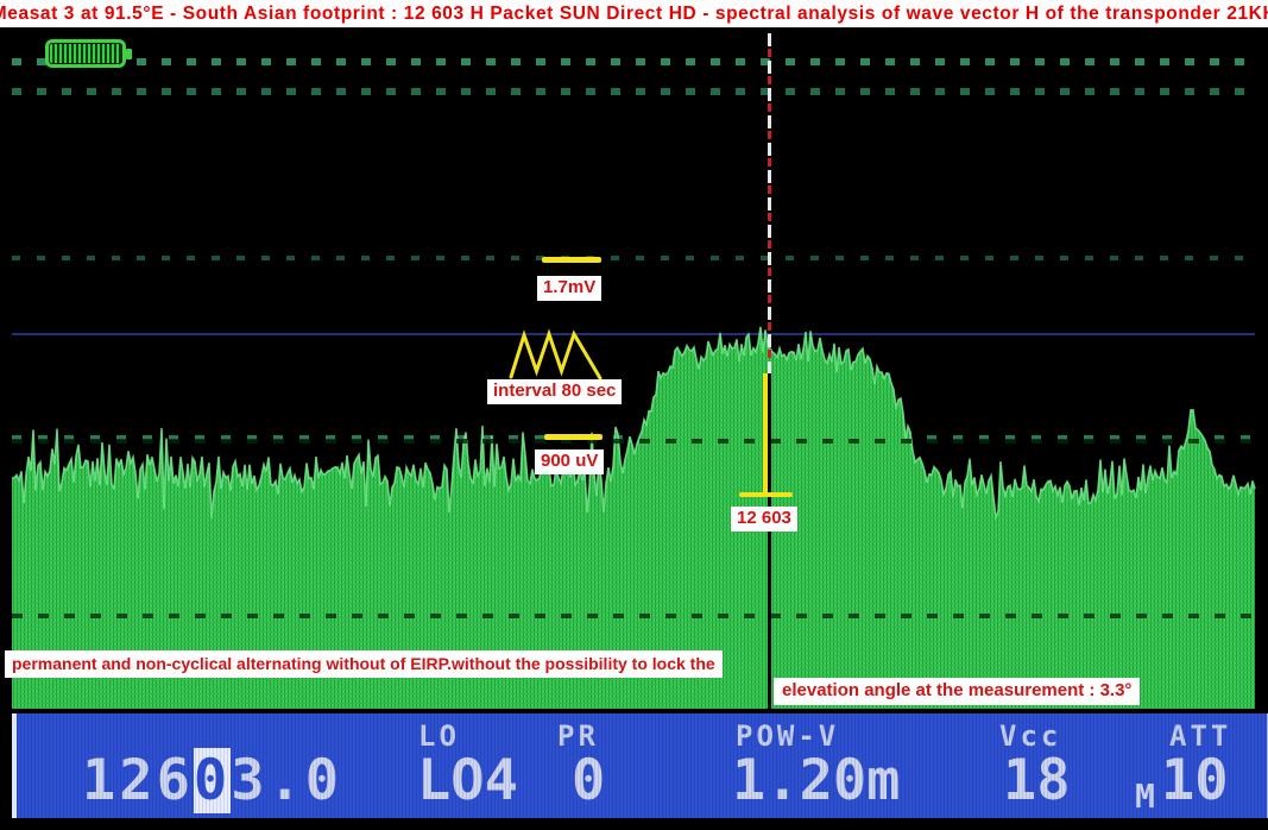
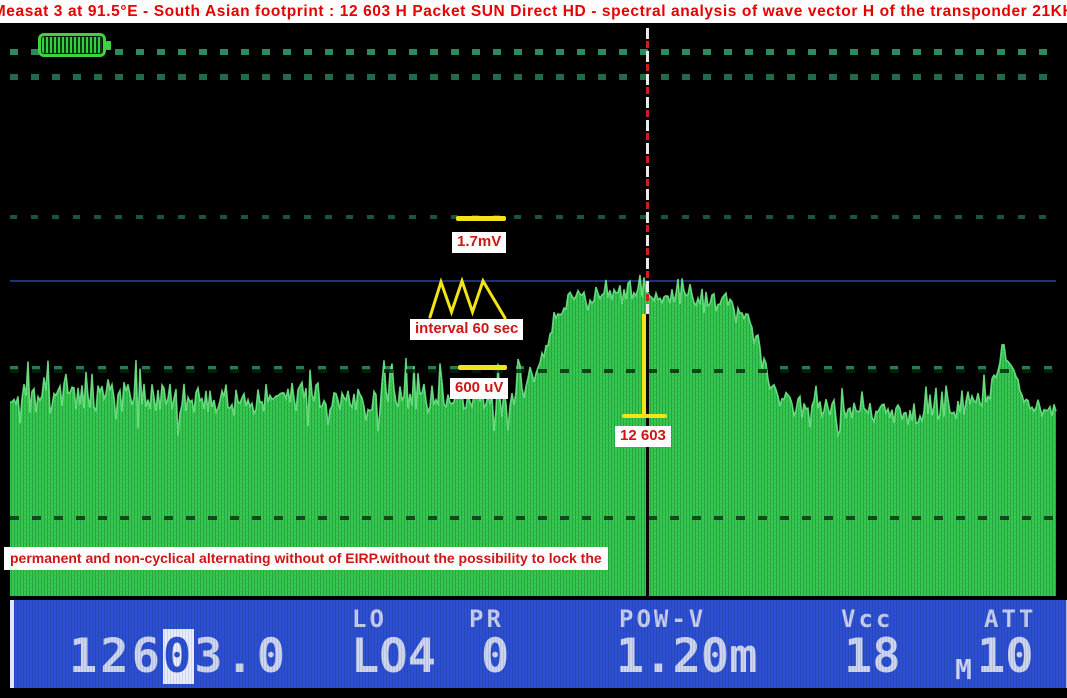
  1.7mV
- interval 80 sec
+ interval 60 sec
- 900 uV
+ 600 uV
  12 603
  permanent and non-cyclical alternating without of EIRP.without the possibility to lock the
- elevation angle at the measurement : 3.3°
  easat 3 at 91.5°E - South Asian footprint : 12 603 H Packet SUN Direct HD - spectral analysis of wave vector H of the transponder 21K
